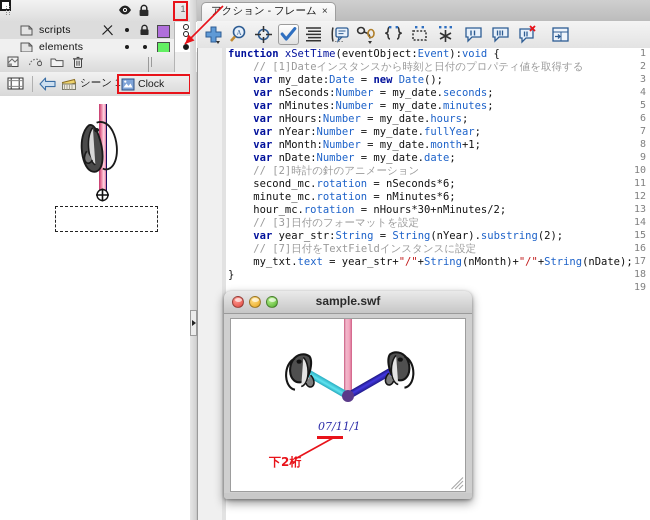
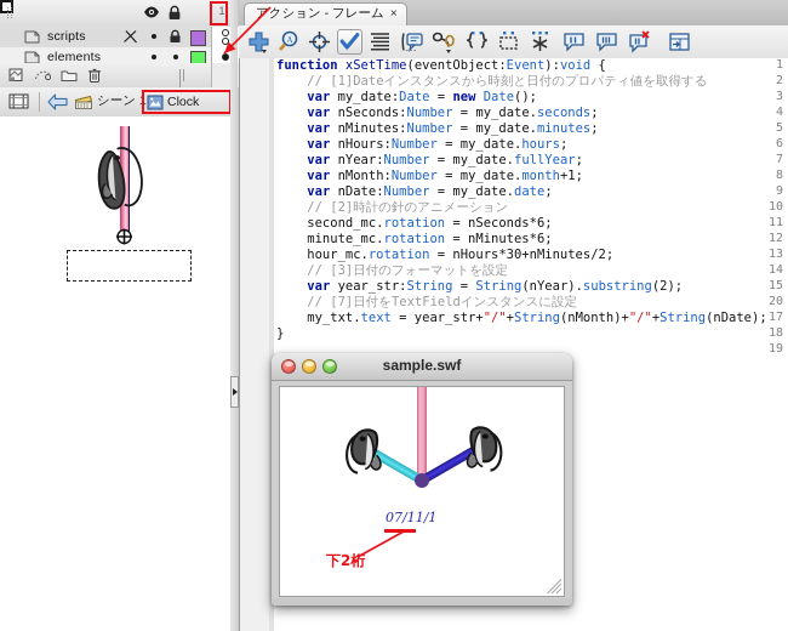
  1
  scripts
  elements
  シーン 1
  Clock
  アクション - フレーム
  ×
  A
  1
  2
  3
  4
  5
  6
  7
  8
  9
  10
  11
  12
  13
  14
  15
- 16
+ 20
  17
  18
  19
  function xSetTime(eventObject:Event):void {
  // [1]Dateインスタンスから時刻と日付のプロパティ値を取得する
  var my_date:Date = new Date();
  var nSeconds:Number = my_date.seconds;
  var nMinutes:Number = my_date.minutes;
  var nHours:Number = my_date.hours;
  var nYear:Number = my_date.fullYear;
  var nMonth:Number = my_date.month+1;
  var nDate:Number = my_date.date;
  // [2]時計の針のアニメーション
  second_mc.rotation = nSeconds*6;
  minute_mc.rotation = nMinutes*6;
  hour_mc.rotation = nHours*30+nMinutes/2;
  // [3]日付のフォーマットを設定
  var year_str:String = String(nYear).substring(2);
  // [7]日付をTextFieldインスタンスに設定
  my_txt.text = year_str+"/"+String(nMonth)+"/"+String(nDate);
  }
  sample.swf
  07/11/1
  下2桁
